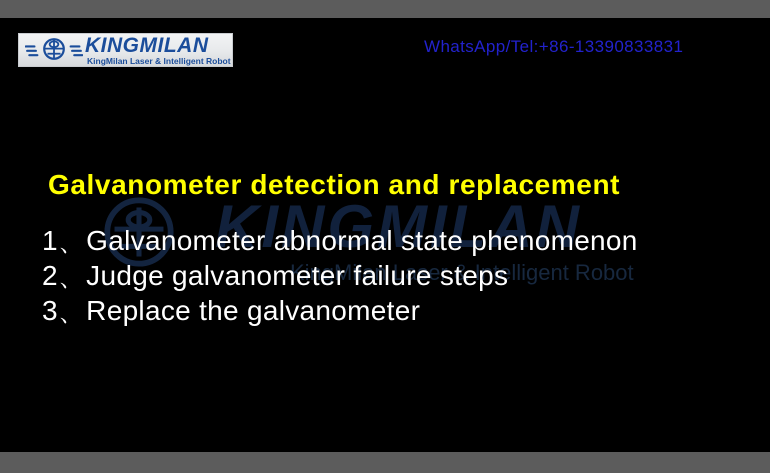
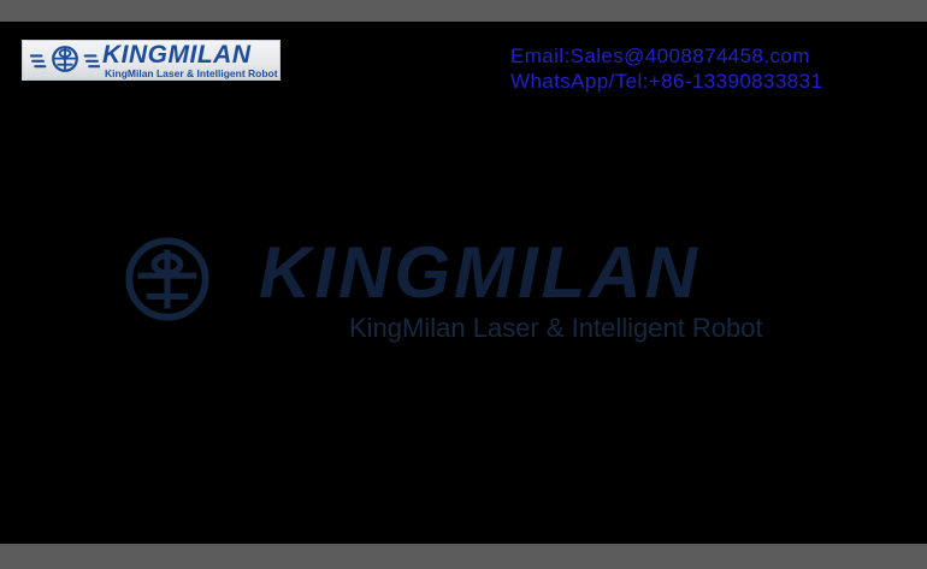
  KINGMILAN
  KingMilan Laser & Intelligent Robot
  KINGMILAN
  KingMilan Laser & Intelligent Robot
+ Email:Sales@4008874458.com
  WhatsApp/Tel:+86-13390833831
- Galvanometer detection and replacement
- 1、Galvanometer abnormal state phenomenon
- 2、Judge galvanometer failure steps
- 3、Replace the galvanometer
